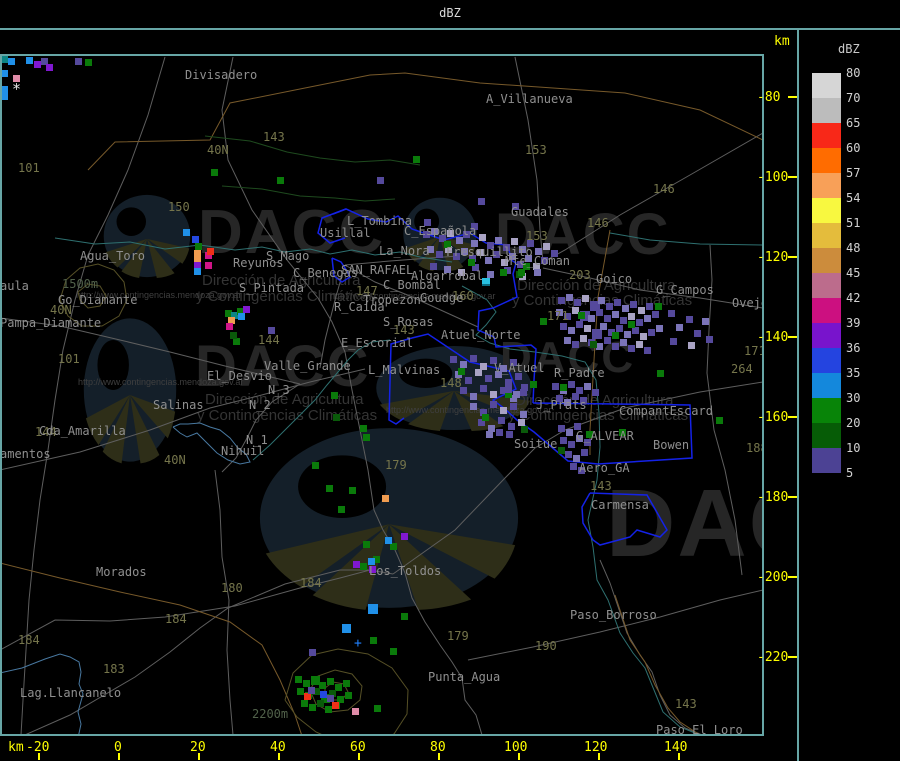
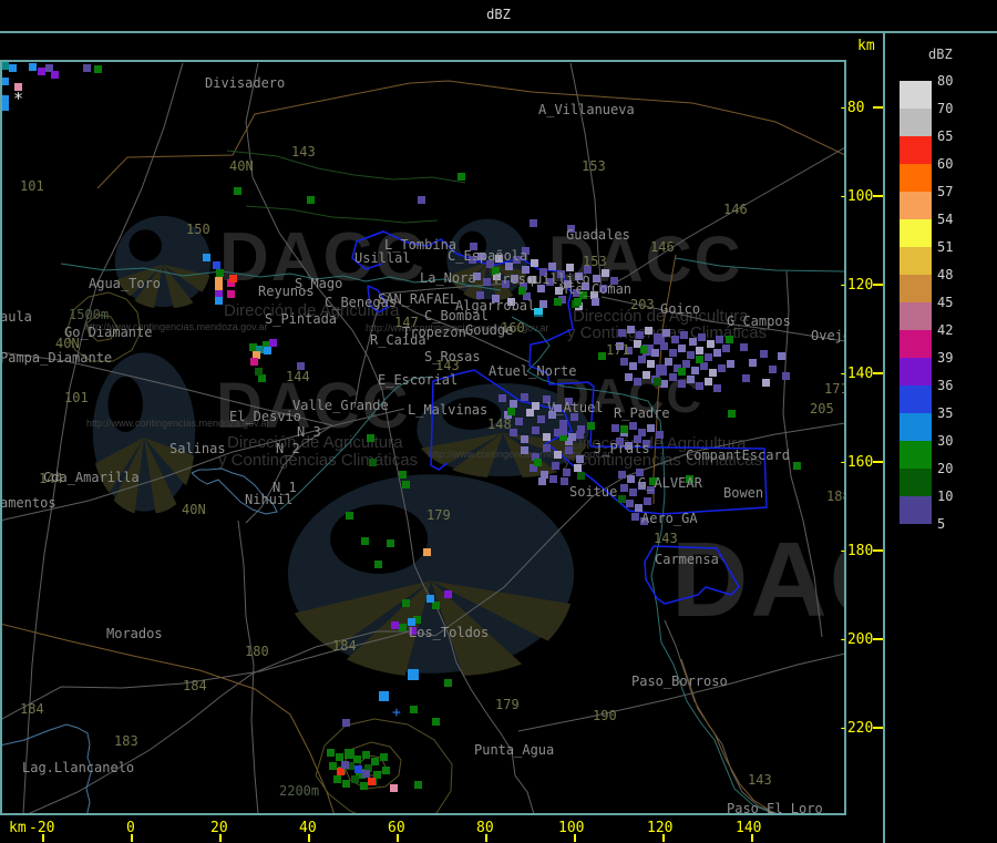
  dBZ
  km
  DCC
  Dirección de Agricultura
- y Contingencias Climáticas
  ttp://www.contingencias.mendoza.gov.ar
  DACC
  Dirección de Agricultura
  htp://www.contingecias.mendoza.gov.ar
  DACC
  Direcióne Agricultura
  y Contingencia Climátias
  http://www.contingencias.mendoza.gov.ar
  DACC
  Direccne Agricultura
  ontingencias Climáticas
  http://www.contingenciamedoza.gov.ar
  Divisadero
  A_Villanueva
  Guadales
  Usillal
  L_Tombina
  C_Española
  La_Nora
  Fresquillito
  Mte_Coman
  Agua_Toro
  S_Mago
  Reyunos
  C_Benegas
  SAN_RAFAEL
  Algarrobal
  C_Bombal
  S_Pintada
  aula
  Go_Diamante
  Tropezon
  Goudge
  R_Caída
  Goico
  G_Campos
  Ovej
  Pampa_Diamante
  S_Rosas
  E_Escorial
  Atuel_Norte
  L_Malvinas
  Valle_Grande
  V_Atuel
  R_Padre
  El_Desvio
  Salinas
  N_3
  N_2
  J_Prats
  CompantEscard
  Cda_Amarilla
  N_1
  G_ALVEAR
  Bowen
  Soitue
  amentos
  Nihuil
  Aero_GA
  Carmensa
  Los_Toldos
  Morados
  Paso_Borroso
  Punta_Agua
  Lag.Llancanelo
  Paso_El_Loro
  101
  101
  40N
  40N
  40N
  150
  143
  153
  153
  146
  146
  203
  171
- 264
+ 205
  160
  147
  144
  144
  143
  143
  143
  148
  179
  179
  184
  184
  184
  183
  180
  190
  1500m
  2200m
  *
  +
  -80
  -100
  -120
  -140
  -160
  -180
  -200
  -220
  km
  -20
  0
  20
  40
  60
  80
  100
  120
  140
  dBZ
  80
  70
  65
  60
  57
  54
  51
  48
  45
  42
  39
  36
  35
  30
  20
  10
  5
